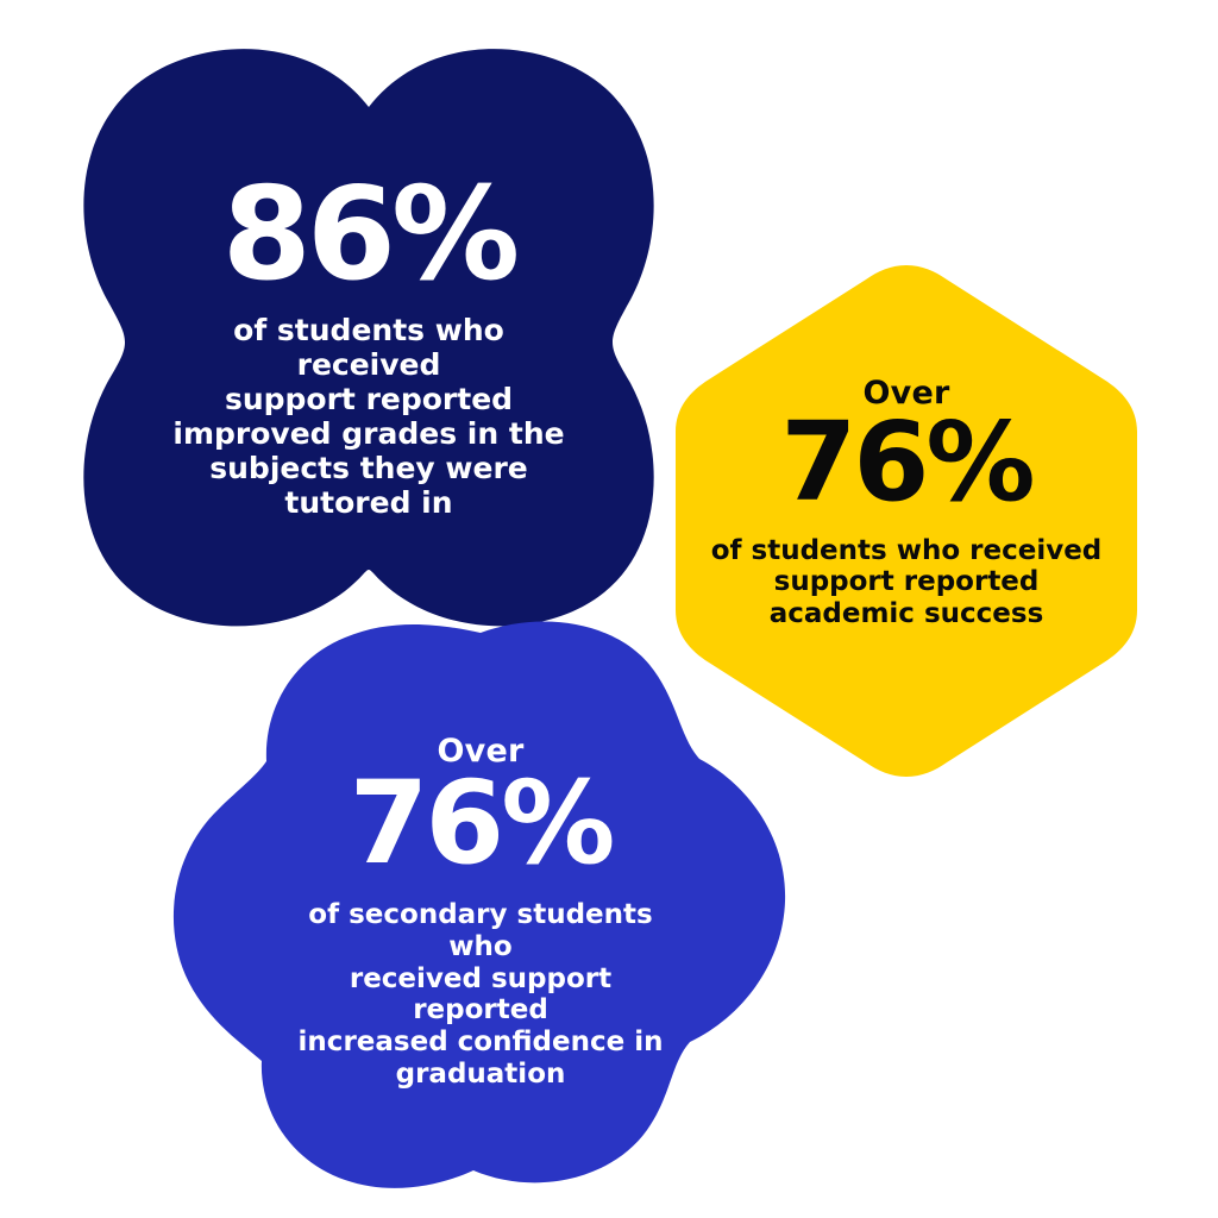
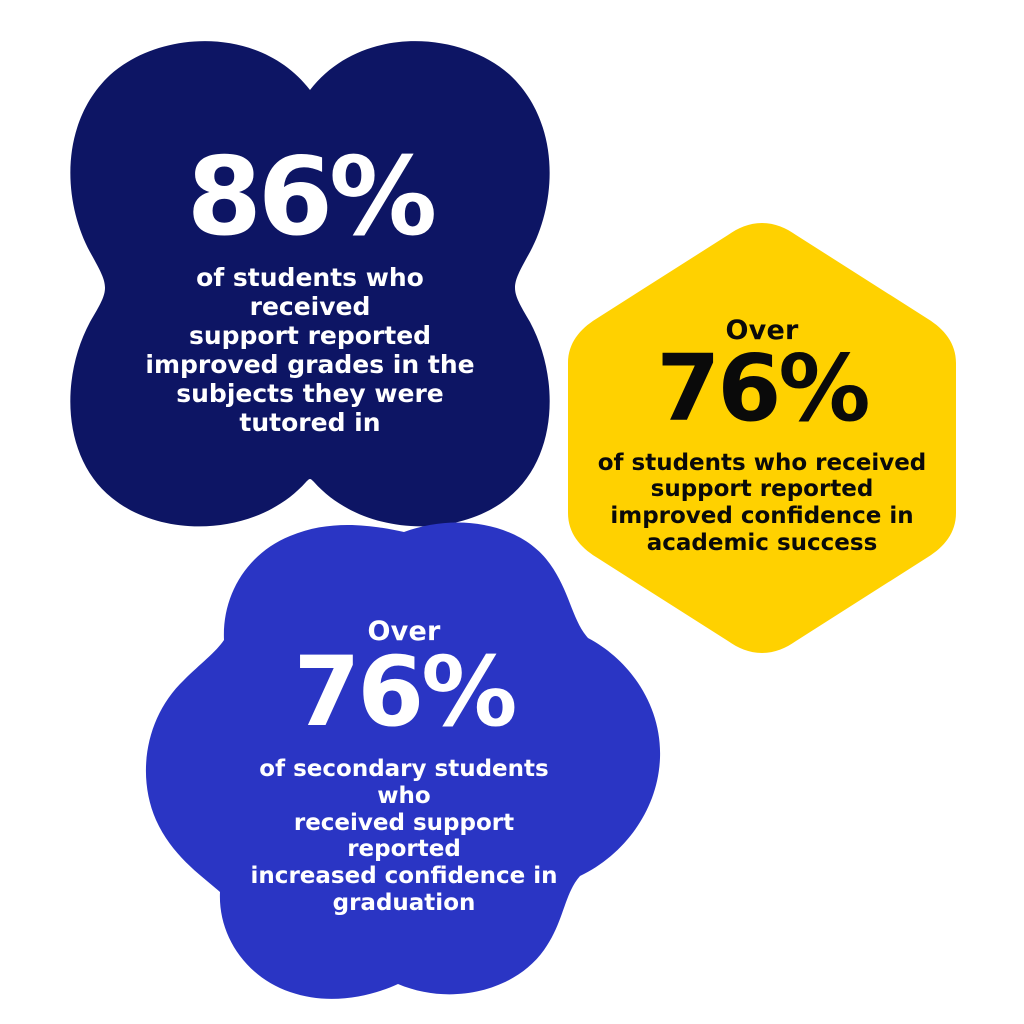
  86%
  of students who received
  support reported
  improved grades in the
  subjects they were
  tutored in
  Over
  76%
  of students who received
  support reported
+ improved confidence in
  academic success
  Over
  76%
  of secondary students who
  received support reported
  increased confidence in
  graduation
